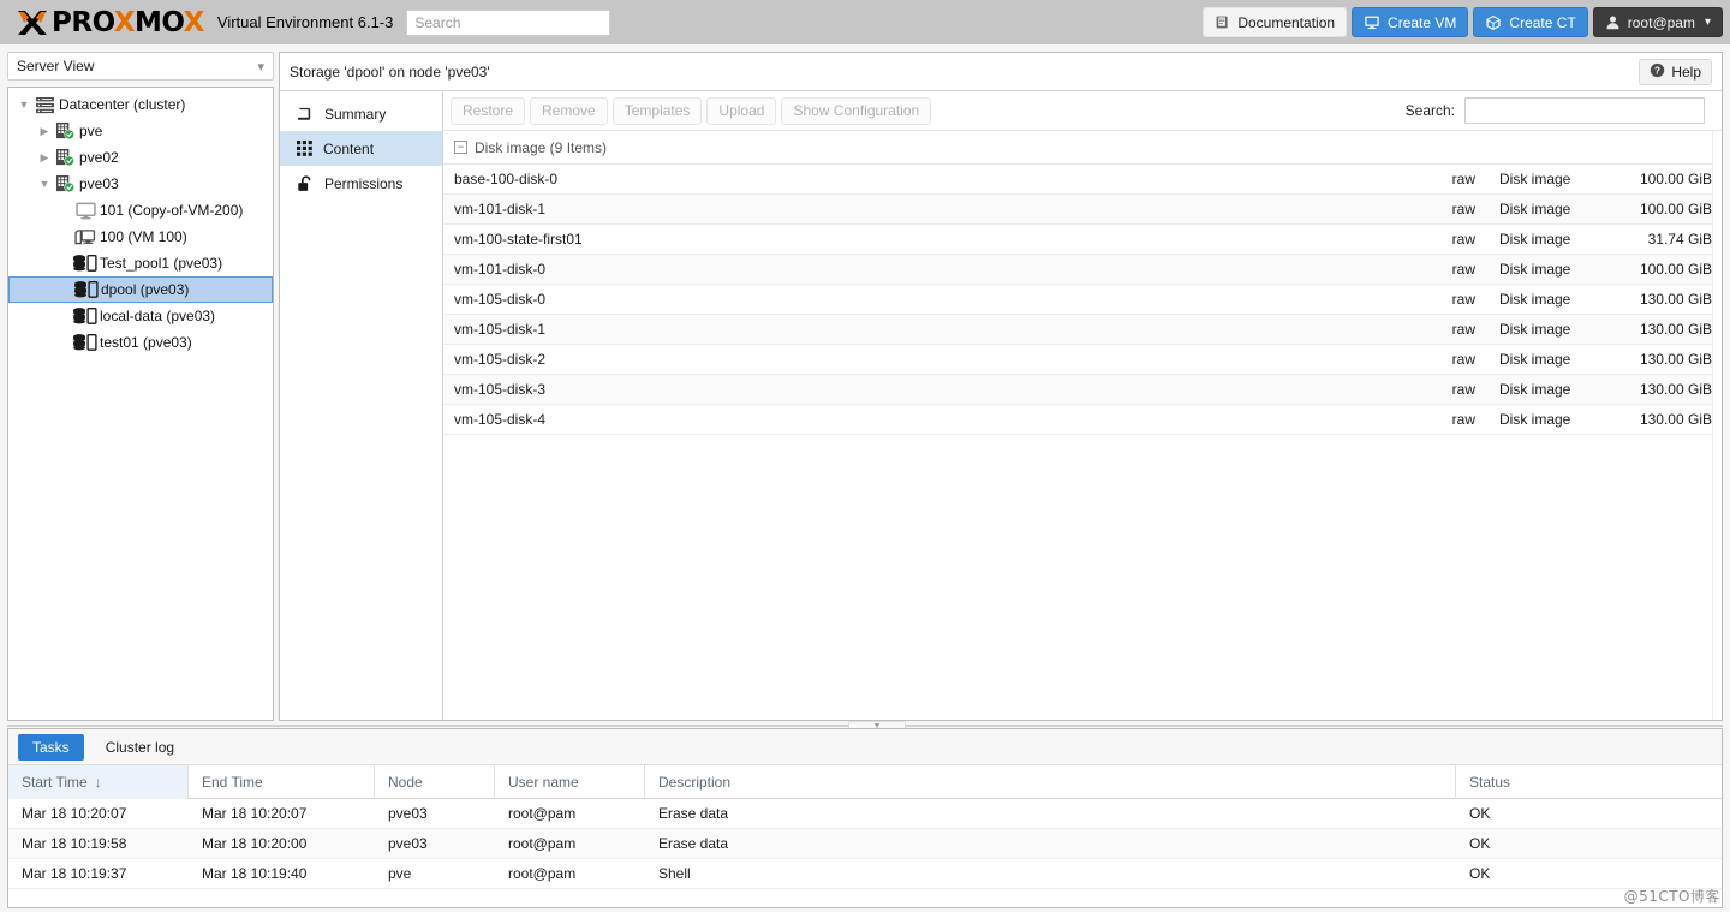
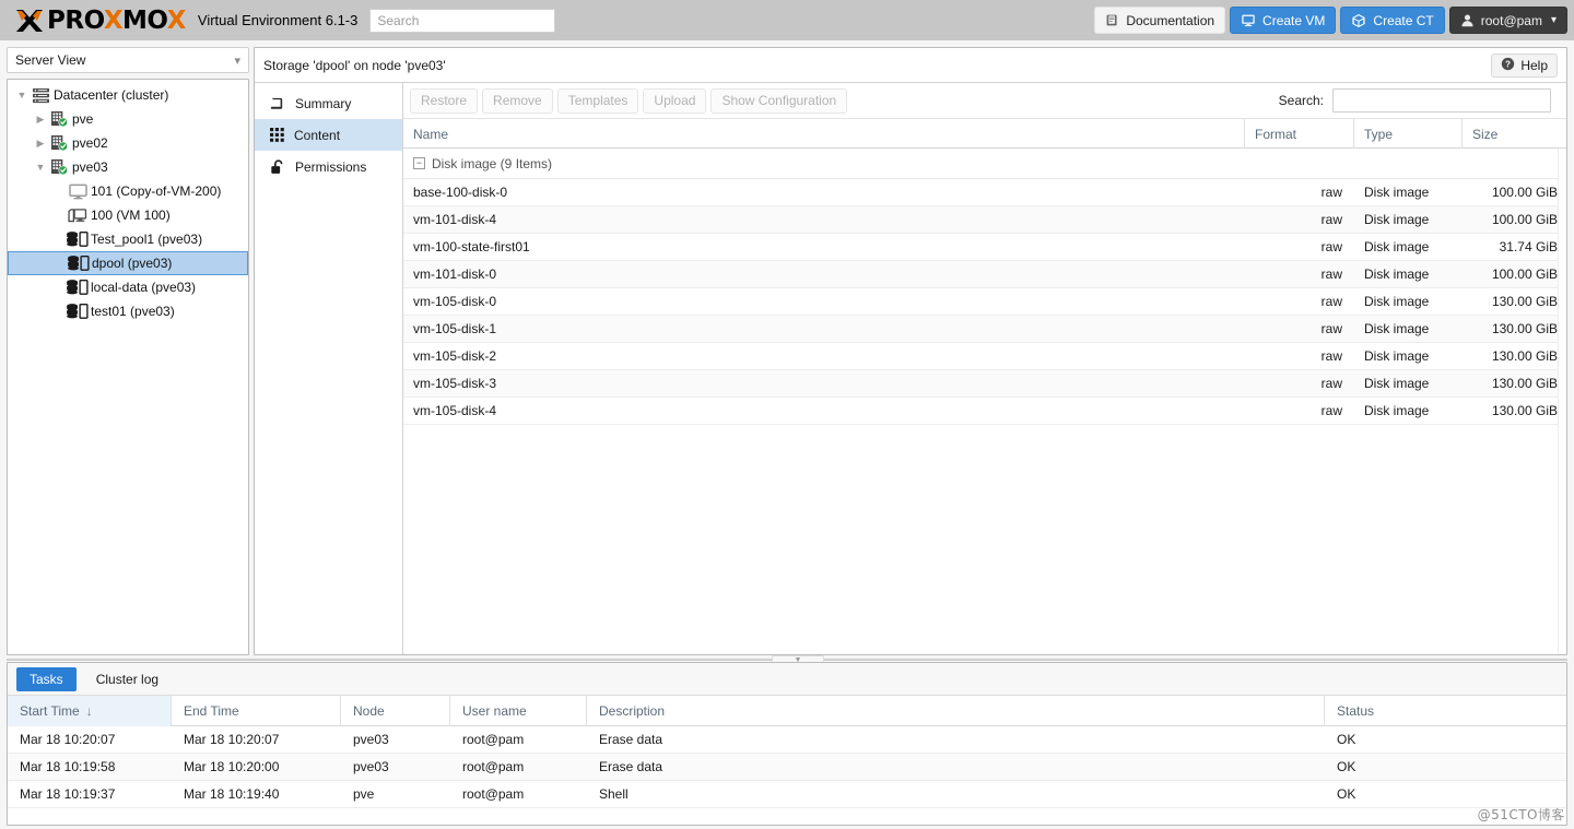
  PROXMOX
  Virtual Environment 6.1-3
  Search
  Documentation
  Create VM
  Create CT
  root@pam
  ▾
  Server View
  ▾
  ▼
  Datacenter (cluster)
  ▶
  pve
  ▶
  pve02
  ▼
  pve03
  101 (Copy-of-VM-200)
  100 (VM 100)
  Test_pool1 (pve03)
  dpool (pve03)
  local-data (pve03)
  test01 (pve03)
  Storage 'dpool' on node 'pve03'
  ?
  Help
  Summary
  Content
  Permissions
  Restore
  Remove
  Templates
  Upload
  Show Configuration
  Search:
+ Name
+ Format
+ Type
+ Size
  −
  Disk image (9 Items)
  base-100-disk-0
  raw
  Disk image
  100.00 GiB
- vm-101-disk-1
+ vm-101-disk-4
  raw
  Disk image
  100.00 GiB
  vm-100-state-first01
  raw
  Disk image
  31.74 GiB
  vm-101-disk-0
  raw
  Disk image
  100.00 GiB
  vm-105-disk-0
  raw
  Disk image
  130.00 GiB
  vm-105-disk-1
  raw
  Disk image
  130.00 GiB
  vm-105-disk-2
  raw
  Disk image
  130.00 GiB
  vm-105-disk-3
  raw
  Disk image
  130.00 GiB
  vm-105-disk-4
  raw
  Disk image
  130.00 GiB
  Tasks
  Cluster log
  Start Time
  ↓
  End Time
  Node
  User name
  Description
  Status
  Mar 18 10:20:07
  Mar 18 10:20:07
  pve03
  root@pam
  Erase data
  OK
  Mar 18 10:19:58
  Mar 18 10:20:00
  pve03
  root@pam
  Erase data
  OK
  Mar 18 10:19:37
  Mar 18 10:19:40
  pve
  root@pam
  Shell
  OK
  @51CTO博客
